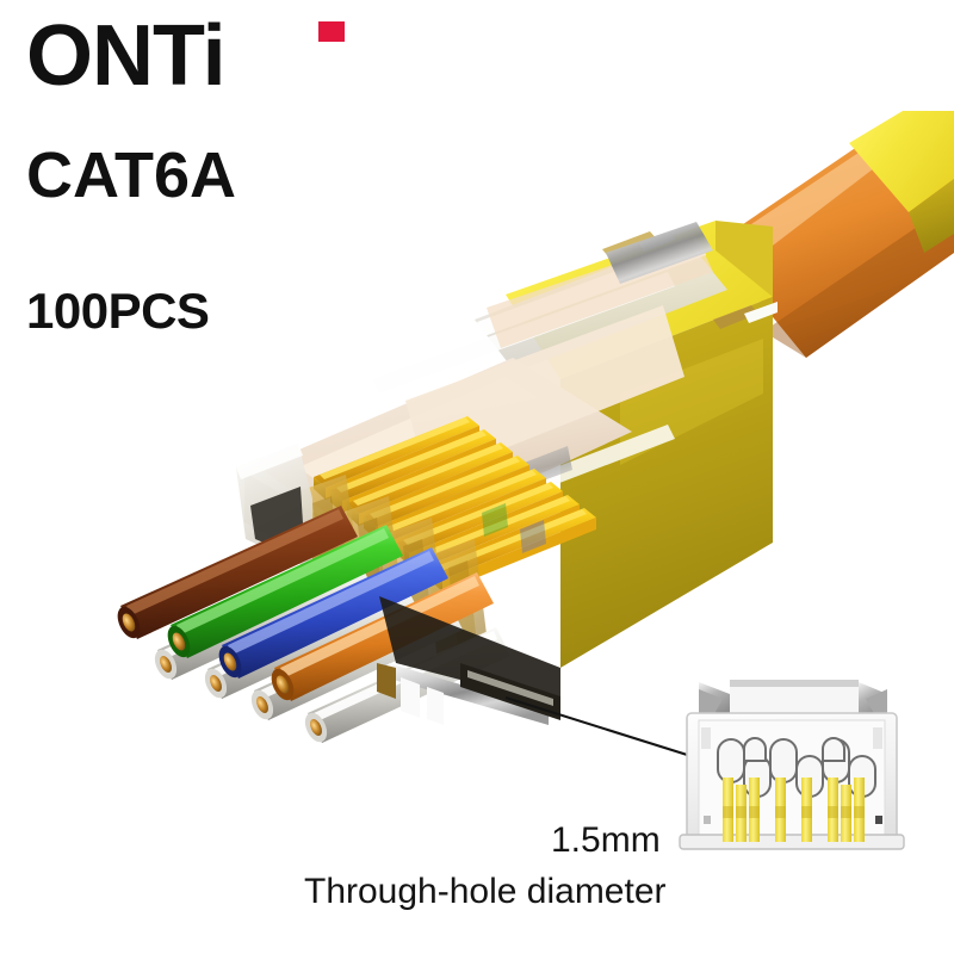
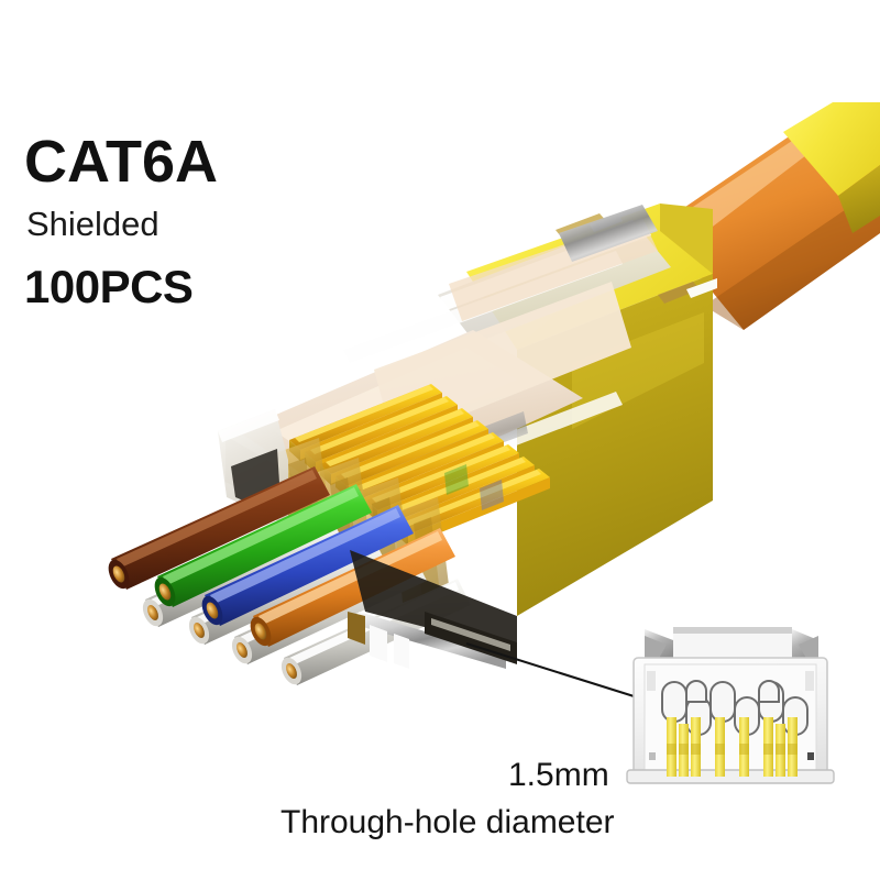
- ONTi
  CAT6A
+ Shielded
  100PCS
  1.5mm
  Through-hole diameter
